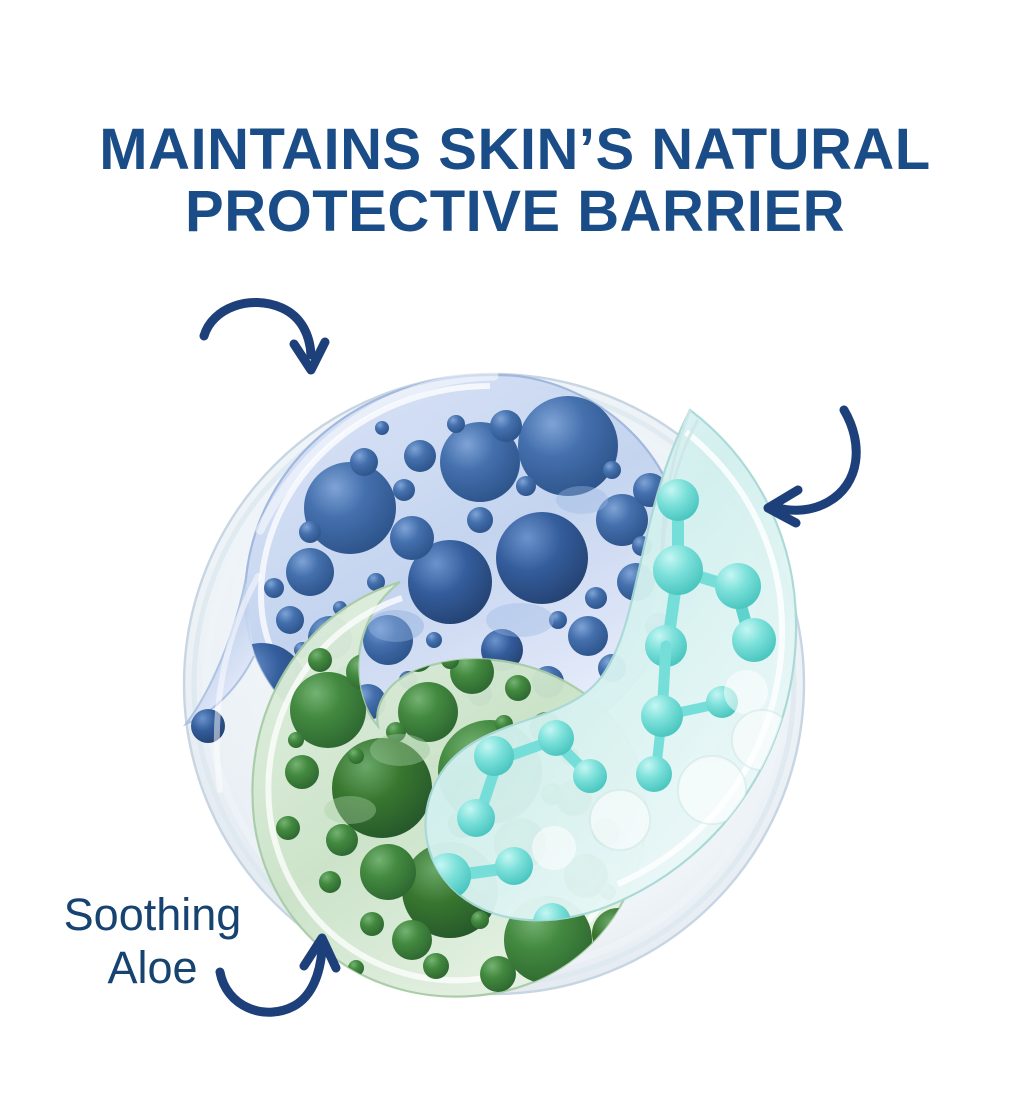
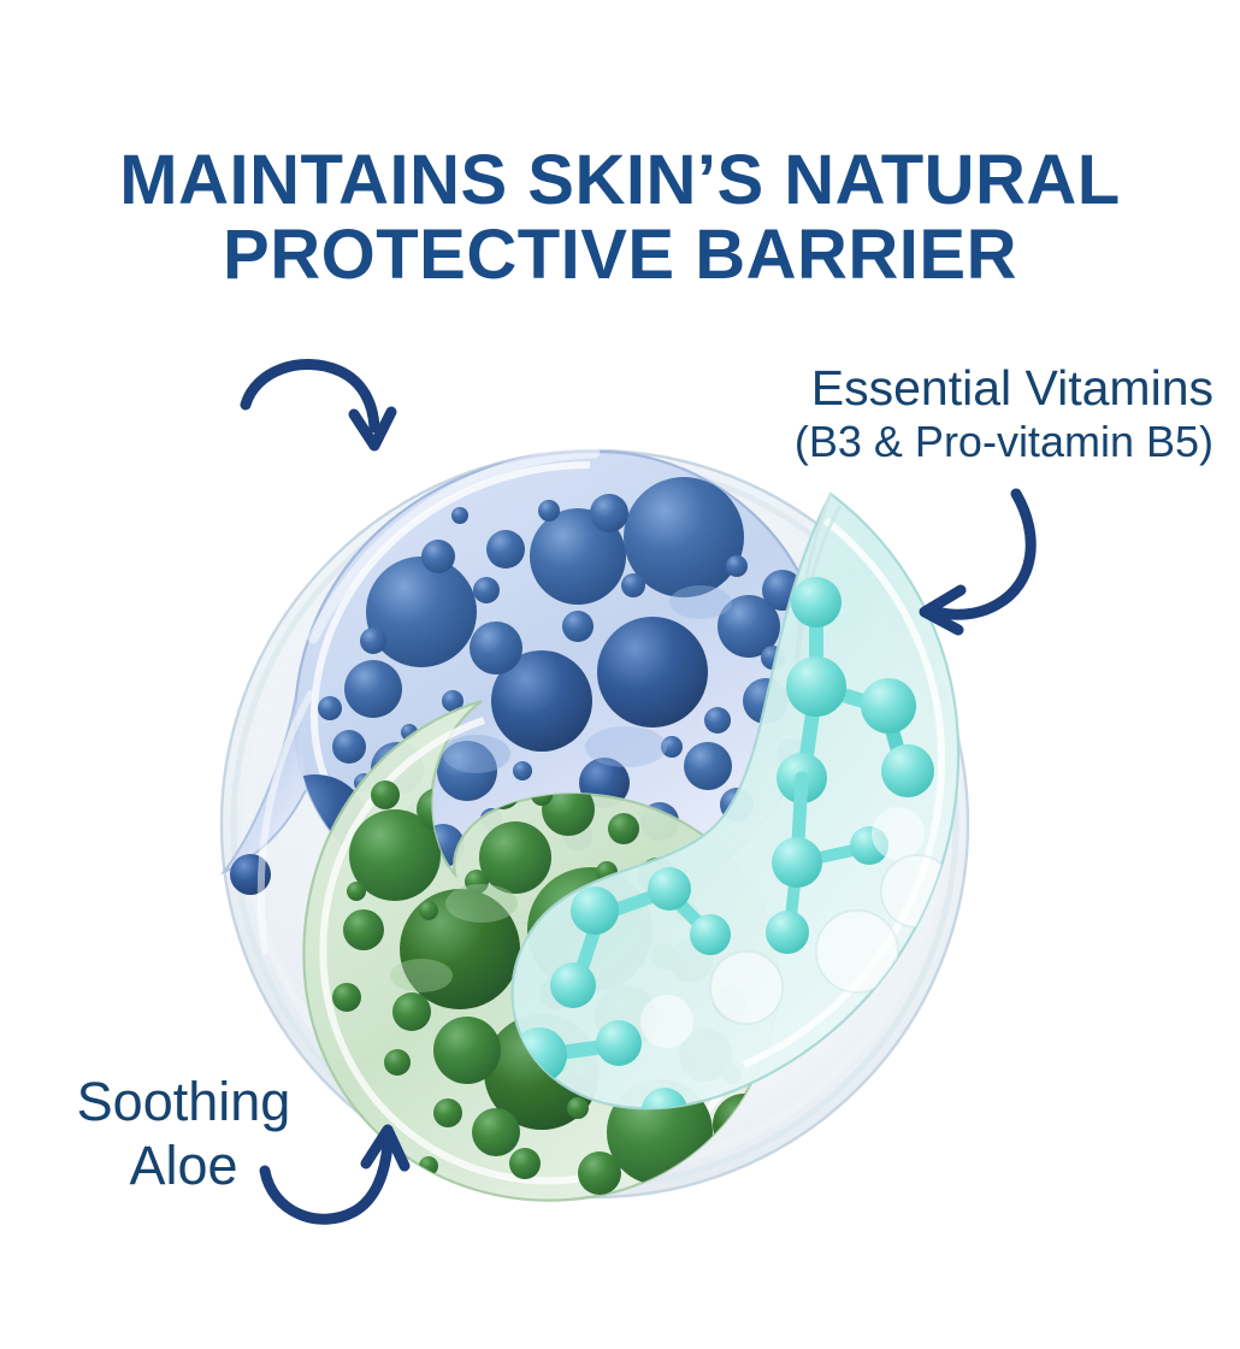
  MAINTAINS SKIN’S NATURAL
  PROTECTIVE BARRIER
+ Essential Vitamins
+ (B3 & Pro-vitamin B5)
  Soothing
  Aloe
